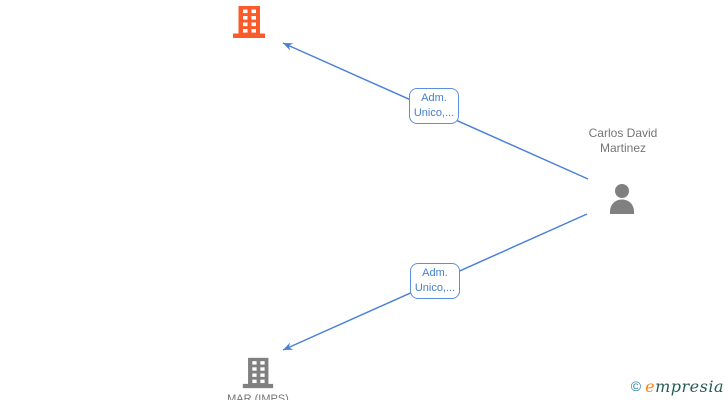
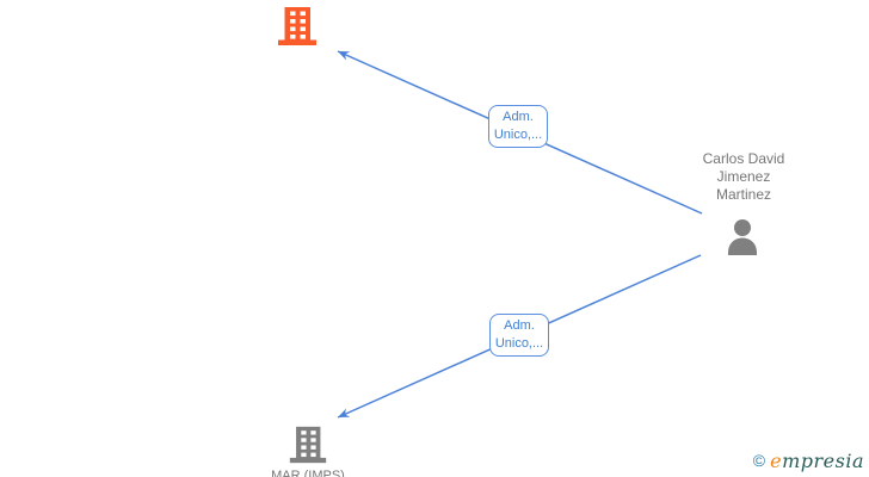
  MAR (IMPS)
  Carlos David
+ Jimenez
  Martinez
  Adm.
  Unico,...
  Adm.
  Unico,...
  © empresia
